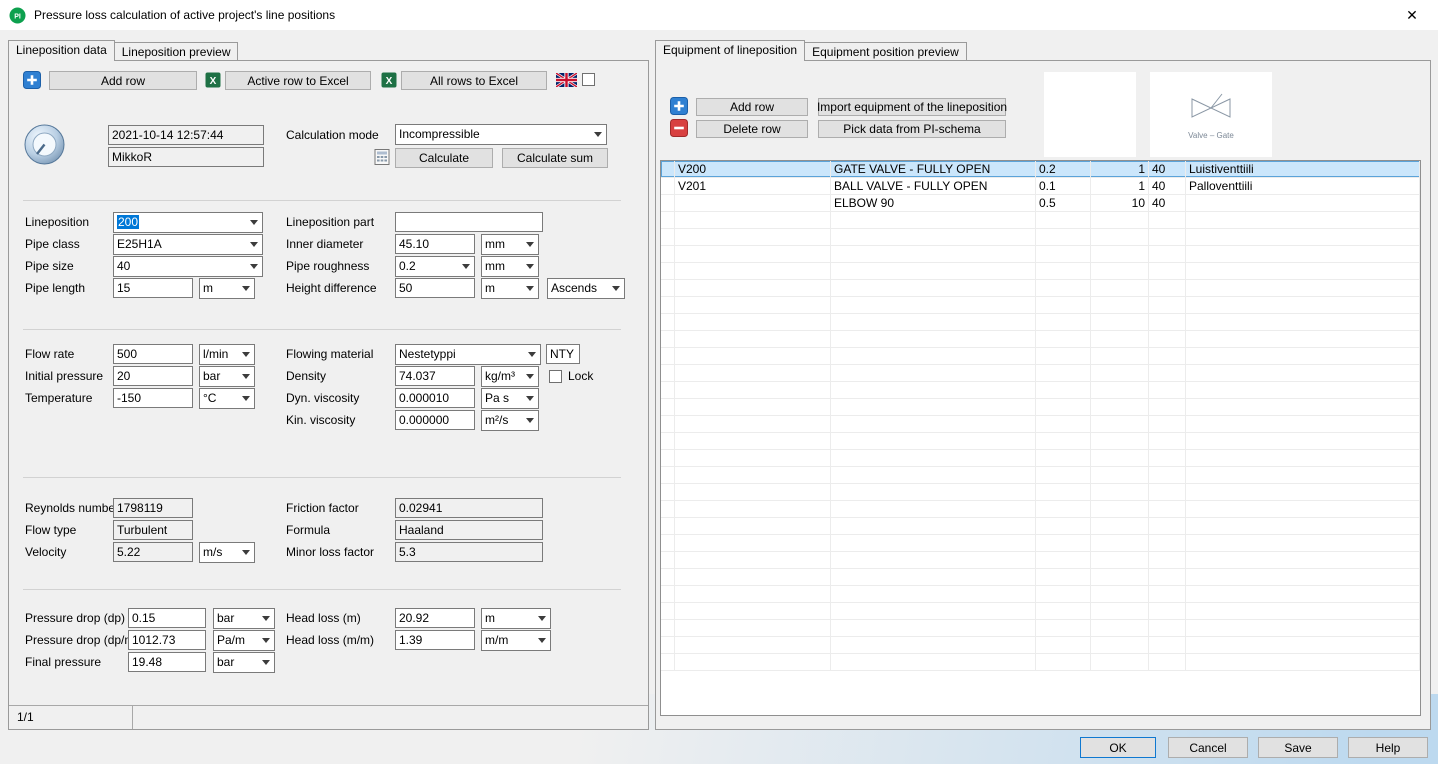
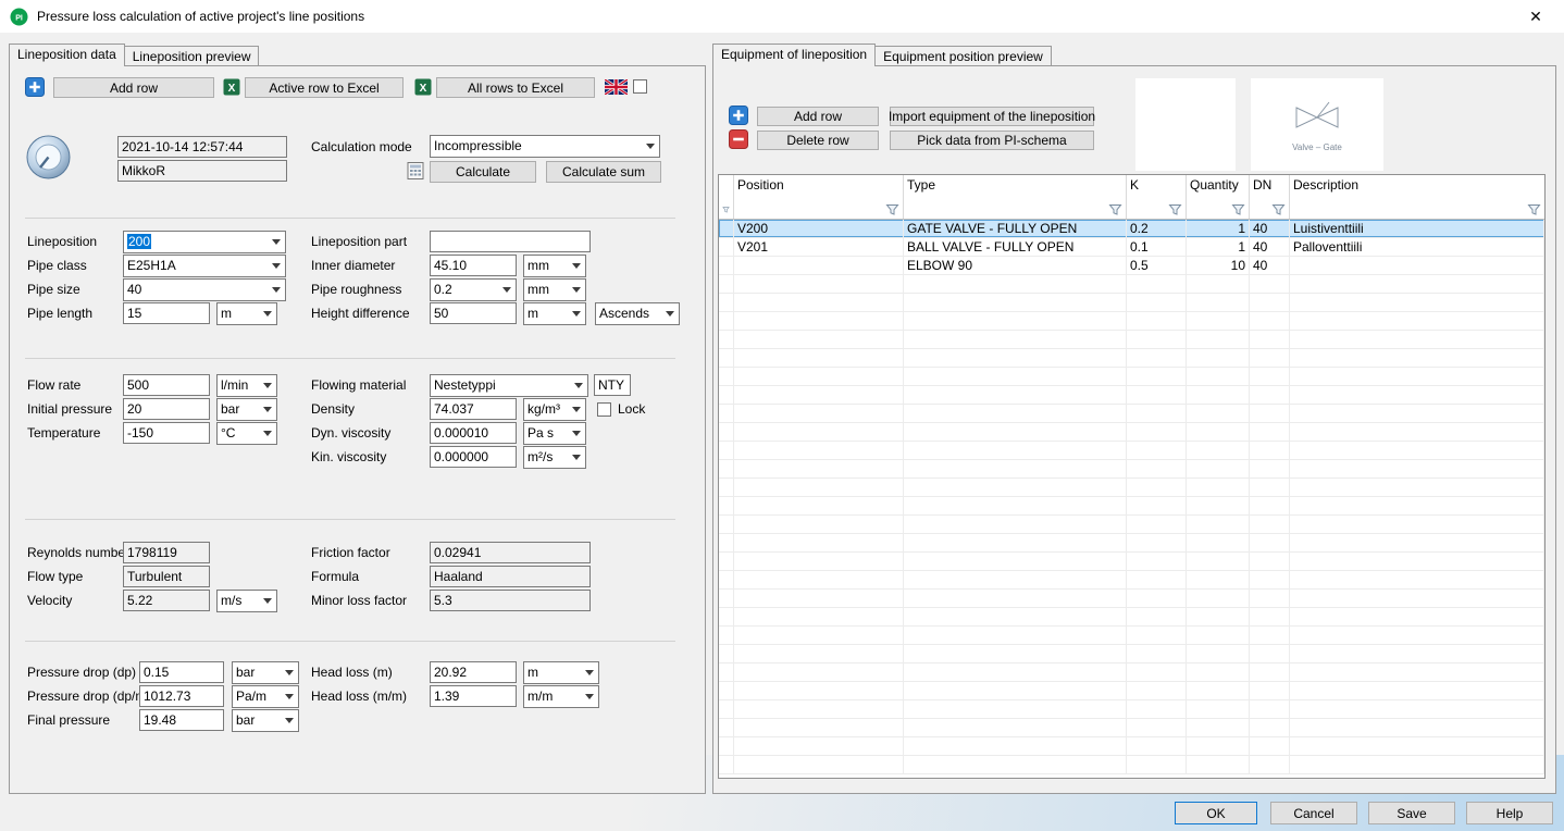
  Pressure loss calculation of active project's line positions
  ✕
  Lineposition data
  Lineposition preview
  Add row
  X
  Active row to Excel
  X
  All rows to Excel
  2021-10-14 12:57:44
  MikkoR
  Calculation mode
  Incompressible
  Calculate
  Calculate sum
  Lineposition
  200
  Lineposition part
  Pipe class
  E25H1A
  Inner diameter
  45.10
  mm
  Pipe size
  40
  Pipe roughness
  0.2
  mm
  Pipe length
  15
  m
  Height difference
  50
  m
  Ascends
  Flow rate
  500
  l/min
  Flowing material
  Nestetyppi
  NTY
  Initial pressure
  20
  bar
  Density
  74.037
  kg/m³
  Lock
  Temperature
  -150
  °C
  Dyn. viscosity
  0.000010
  Pa s
  Kin. viscosity
  0.000000
  m²/s
  Reynolds numbe
  1798119
  Friction factor
  0.02941
  Flow type
  Turbulent
  Formula
  Haaland
  Velocity
  5.22
  m/s
  Minor loss factor
  5.3
  Pressure drop (dp)
  0.15
  bar
  Head loss (m)
  20.92
  m
  Pressure drop (dp/
  1012.73
  Pa/m
  Head loss (m/m)
  1.39
  m/m
  Final pressure
  19.48
  bar
- 1/1
  Equipment of lineposition
  Equipment position preview
  Add row
  Import equipment of the lineposition
  Delete row
  Pick data from PI-schema
  Valve – Gate
+ Position
+ Type
+ K
+ Quantity
+ DN
+ Description
  V200
  GATE VALVE - FULLY OPEN
  0.2
  1
  40
  Luistiventtiili
  V201
  BALL VALVE - FULLY OPEN
  0.1
  1
  40
  Palloventtiili
  ELBOW 90
  0.5
  10
  40
  OK
  Cancel
  Save
  Help
